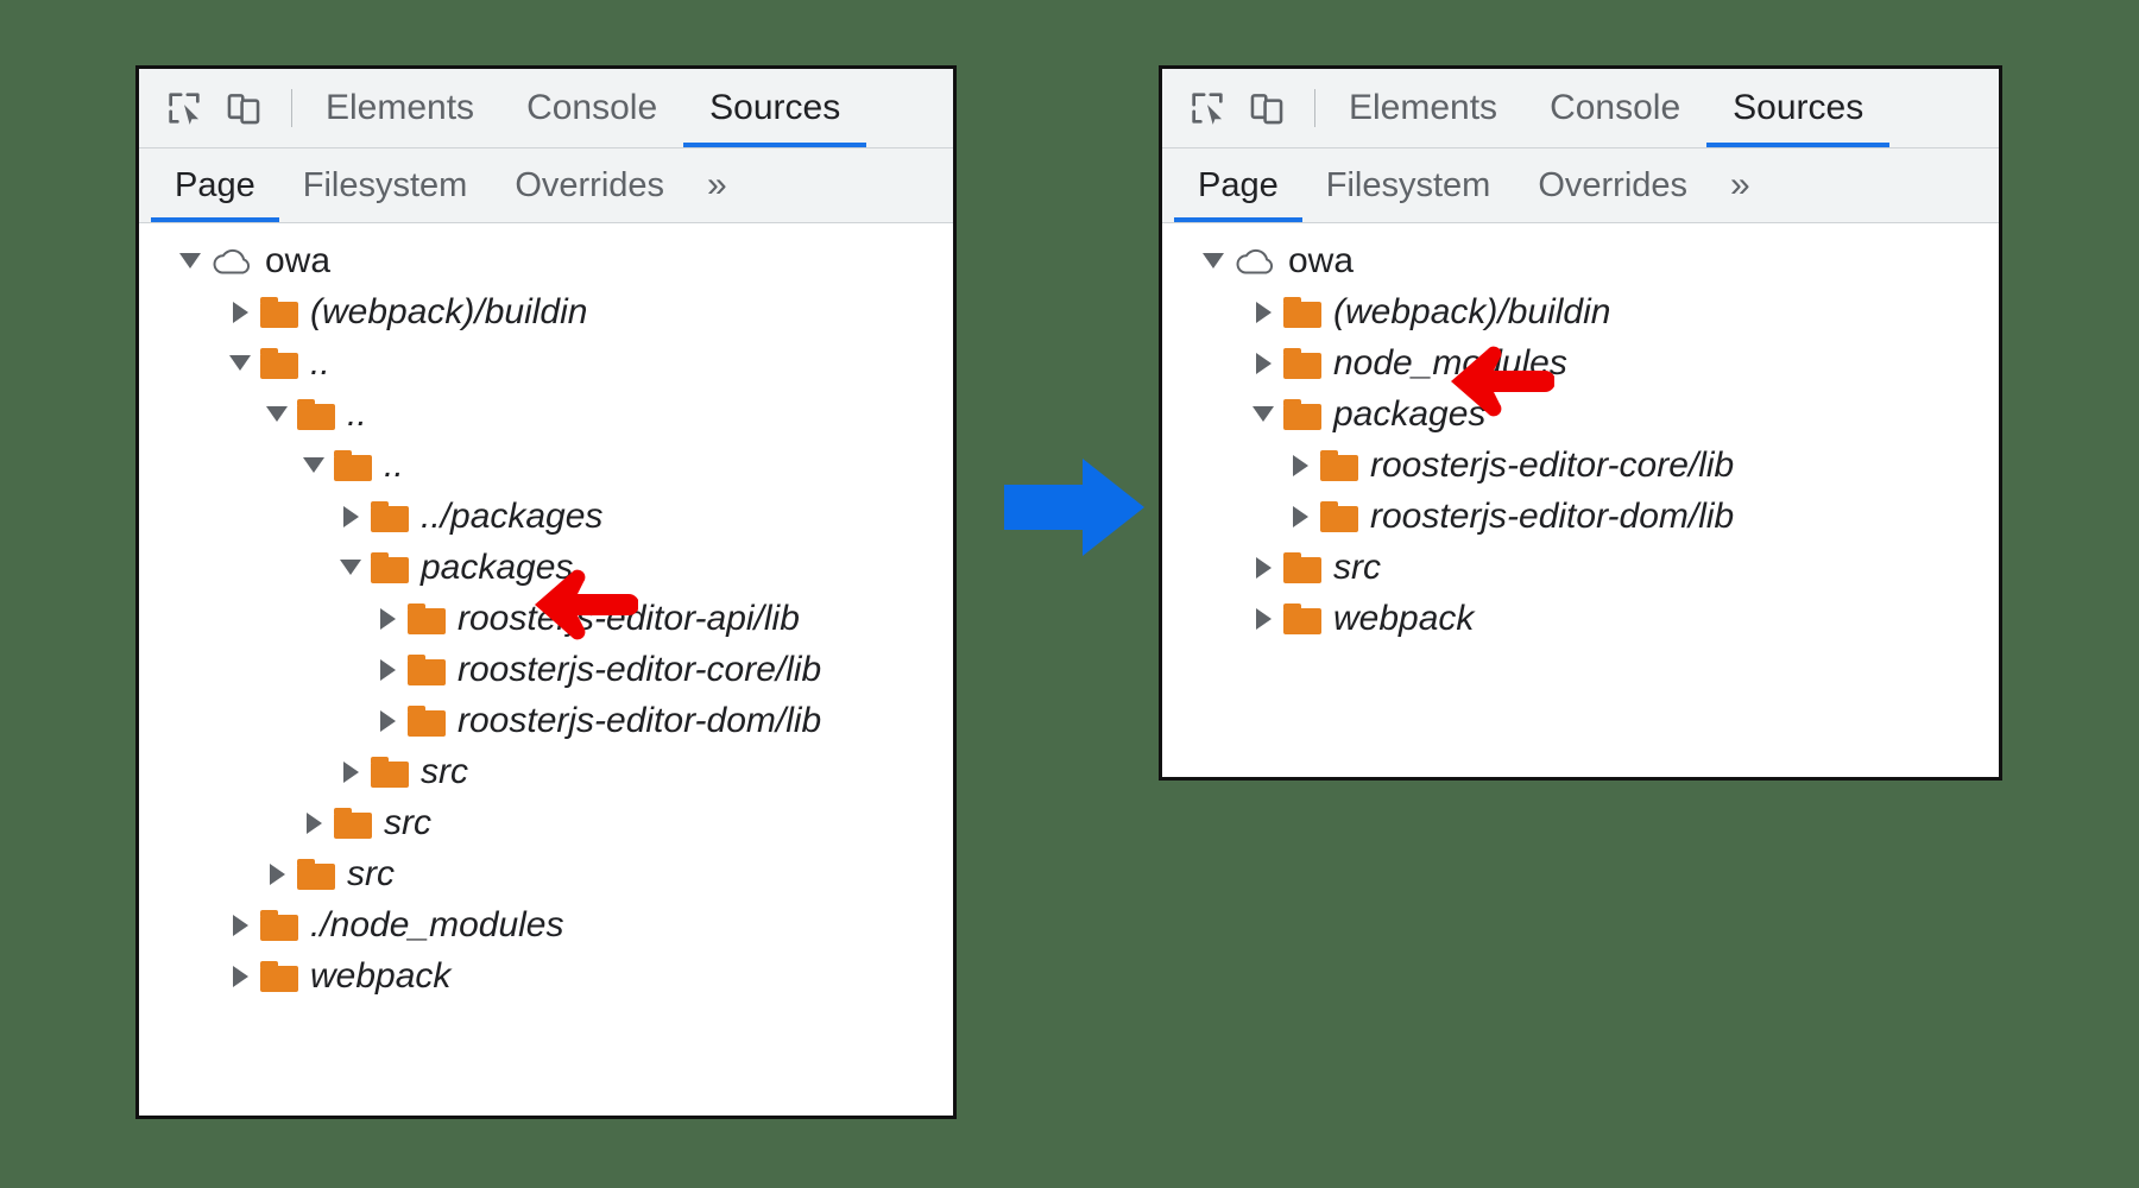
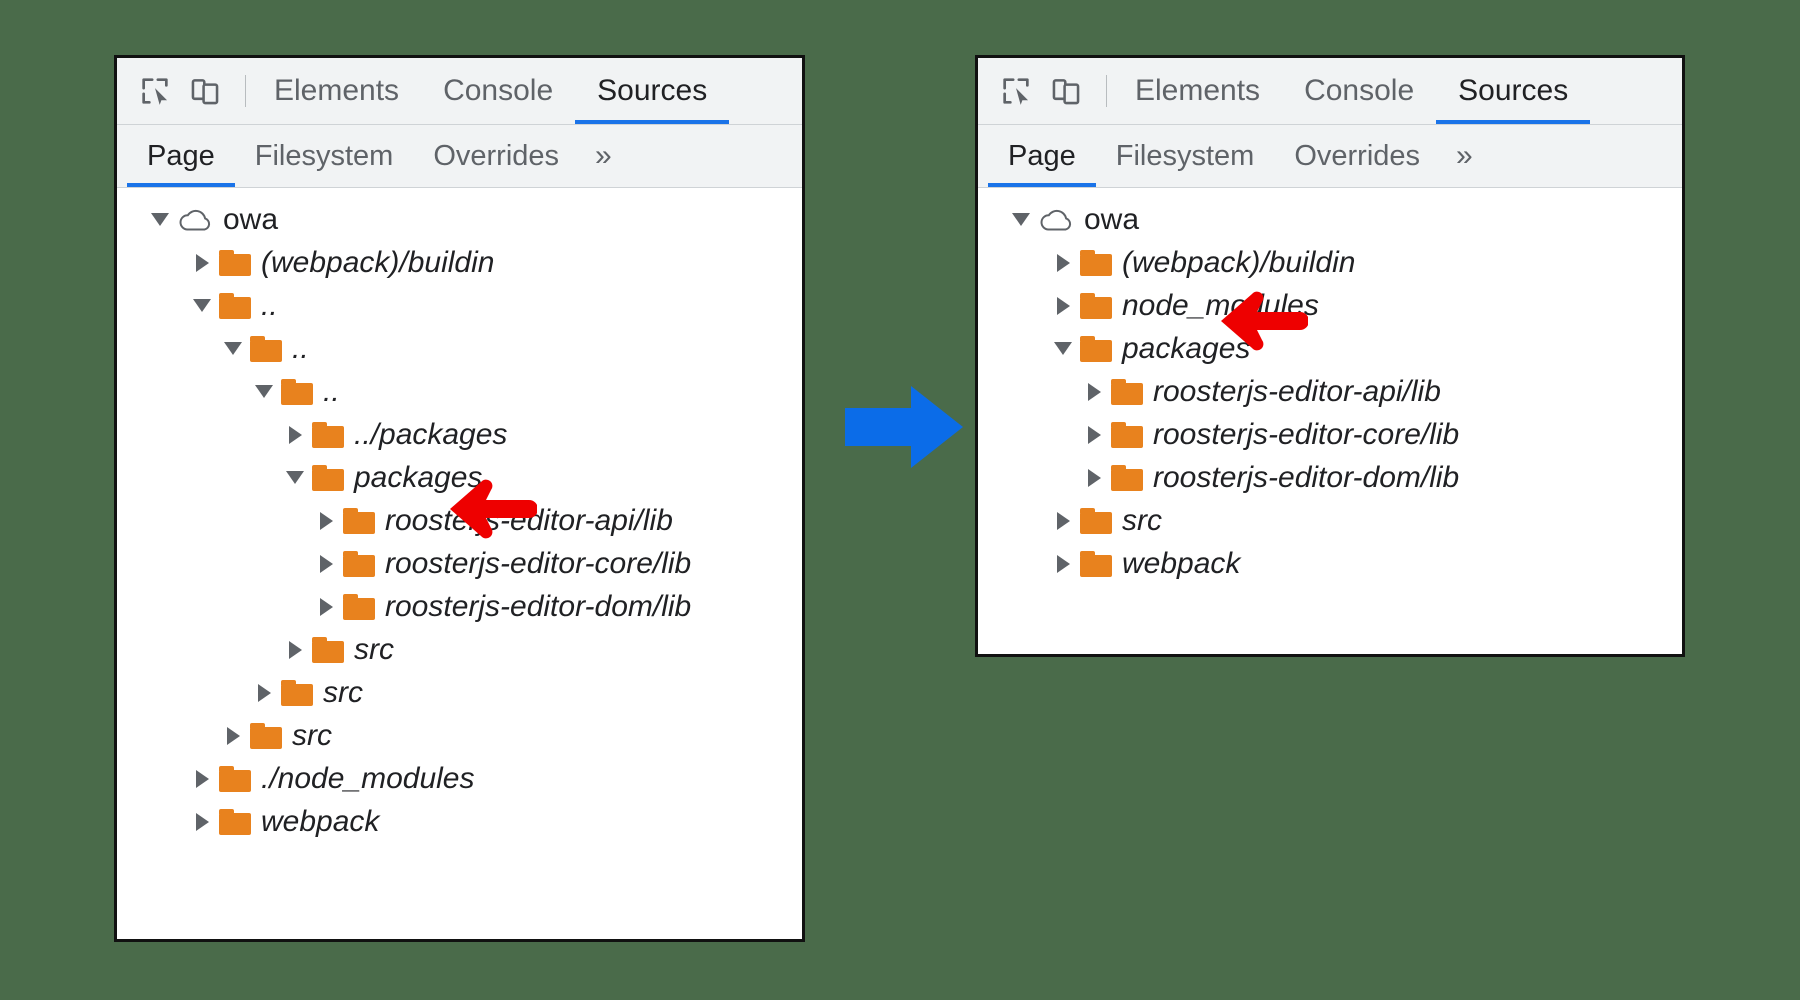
  Elements
  Console
  Sources
  Page
  Filesystem
  Overrides
  »
  owa
  (webpack)/buildin
  ..
  ..
  ..
  ../packages
  packages
  roostes-editor-api/lib
  roosterjs-editor-core/lib
  roosterjs-editor-dom/lib
  src
  src
  src
  ./node_modules
  webpack
  Elements
  Console
  Sources
  Page
  Filesystem
  Overrides
  »
  owa
  (webpack)/buildin
  node_moules
  packages
+ roosterjs-editor-api/lib
  roosterjs-editor-core/lib
  roosterjs-editor-dom/lib
  src
  webpack
